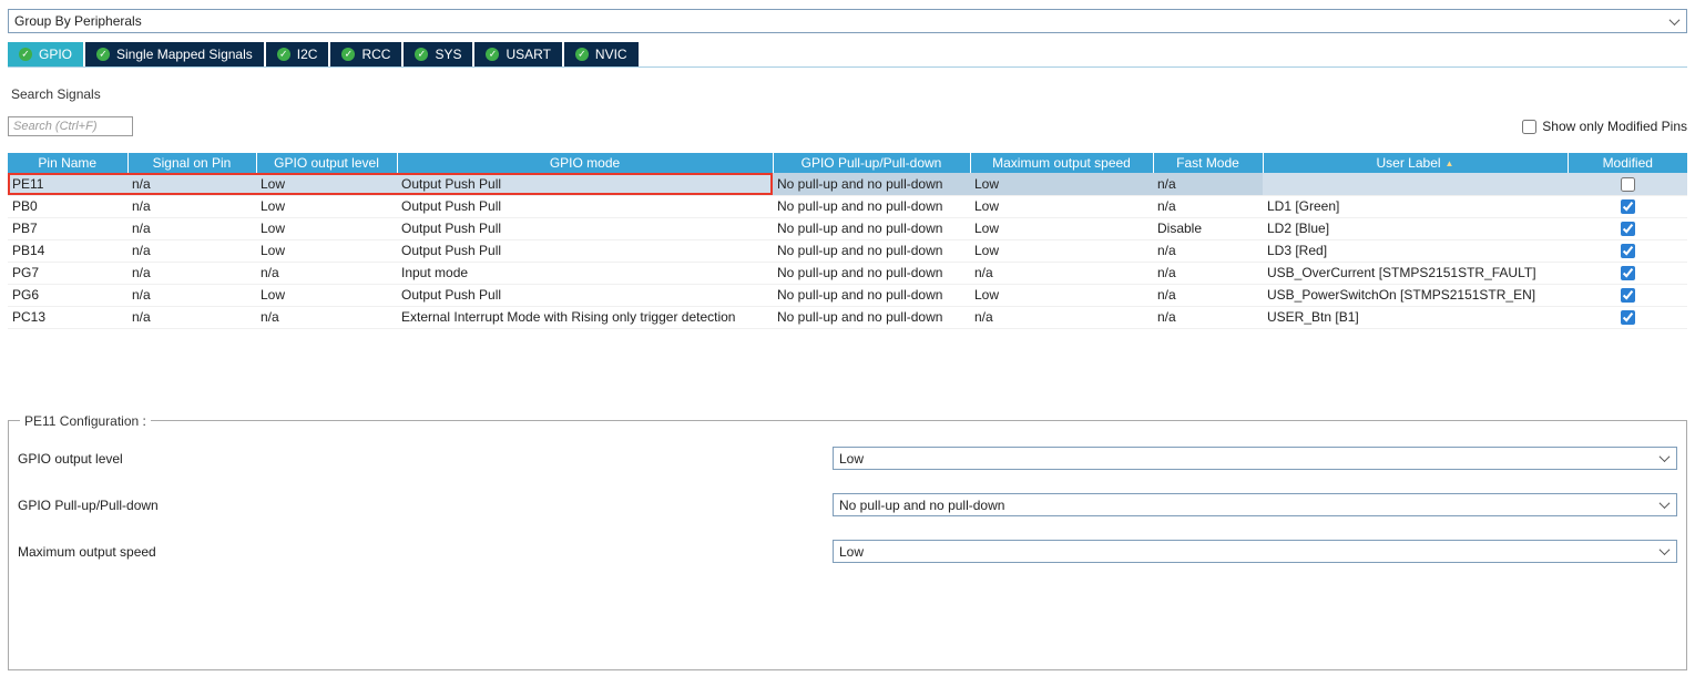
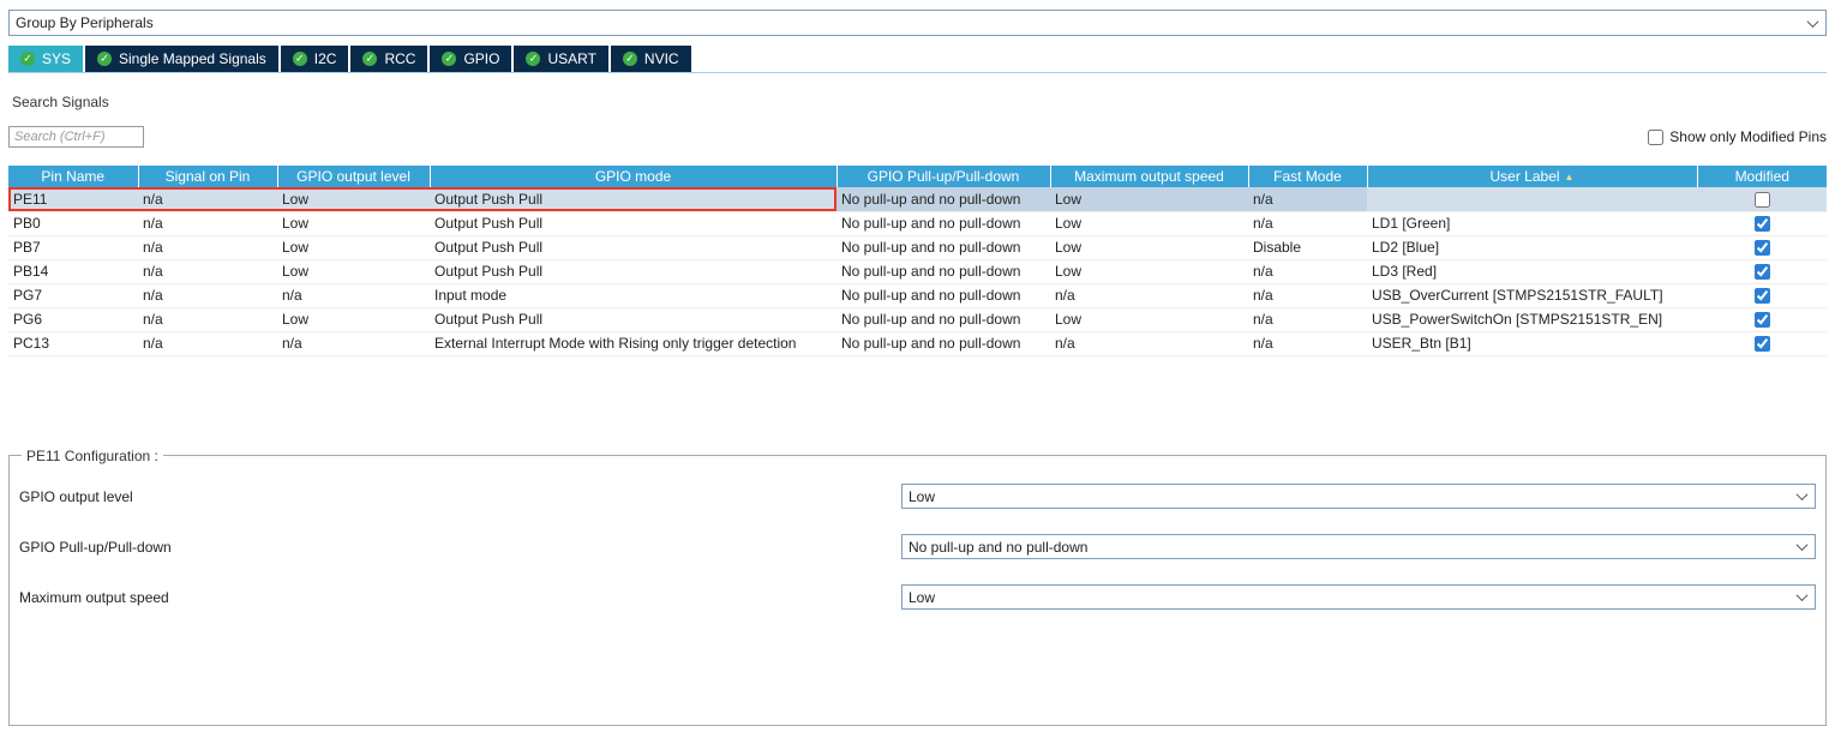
  Group By Peripherals
- GPIO
+ SYS
  Single Mapped Signals
  I2C
  RCC
- SYS
+ GPIO
  USART
  NVIC
  Search Signals
  Search (Ctrl+F)
  Show only Modified Pins
  Pin Name	Signal on Pin	GPIO output level	GPIO mode	GPIO Pull-up/Pull-down	Maximum output speed	Fast Mode	User Label ▲	Modified
  PE11	n/a	Low	Output Push Pull	No pull-up and no pull-down	Low	n/a
  PB0	n/a	Low	Output Push Pull	No pull-up and no pull-down	Low	n/a	LD1 [Green]
  PB7	n/a	Low	Output Push Pull	No pull-up and no pull-down	Low	Disable	LD2 [Blue]
  PB14	n/a	Low	Output Push Pull	No pull-up and no pull-down	Low	n/a	LD3 [Red]
  PG7	n/a	n/a	Input mode	No pull-up and no pull-down	n/a	n/a	USB_OverCurrent [STMPS2151STR_FAULT]
  PG6	n/a	Low	Output Push Pull	No pull-up and no pull-down	Low	n/a	USB_PowerSwitchOn [STMPS2151STR_EN]
  PC13	n/a	n/a	External Interrupt Mode with Rising only trigger detection	No pull-up and no pull-down	n/a	n/a	USER_Btn [B1]
  PE11 Configuration :
  GPIO output level
  Low
  GPIO Pull-up/Pull-down
  No pull-up and no pull-down
  Maximum output speed
  Low
